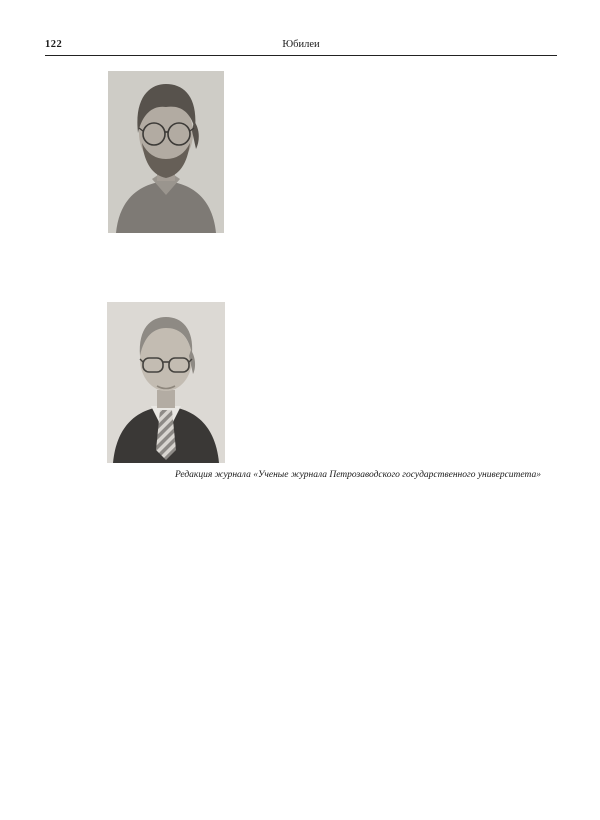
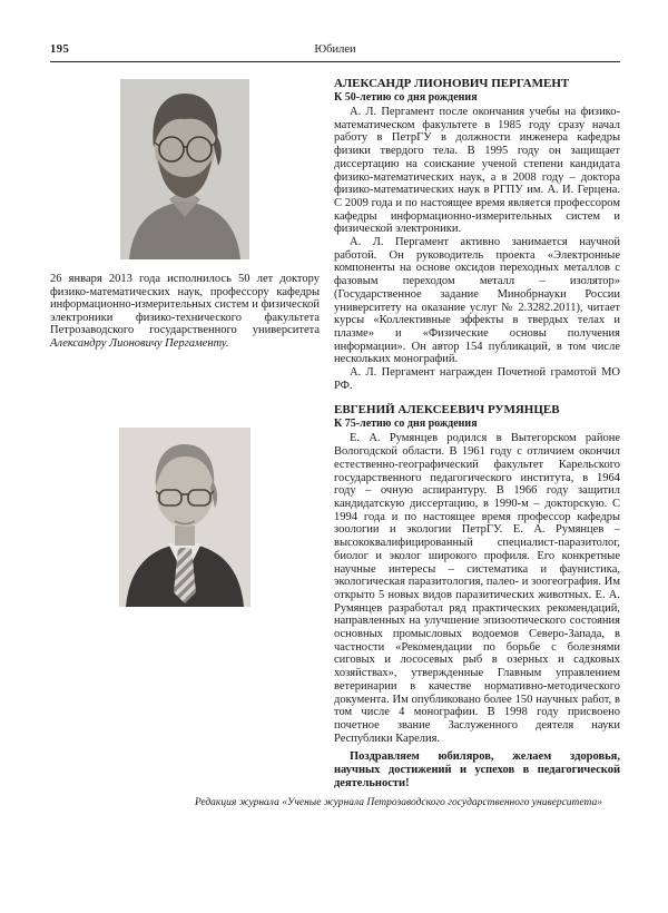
- 122
+ 195
  Юбилеи
+ 26 января 2013 года исполнилось 50 лет доктору физико-математических наук, профессору кафедры информационно-измерительных систем и физической электроники физико-технического факультета Петрозаводского государственного университета Александру Лионовичу Пергаменту.
+ АЛЕКСАНДР ЛИОНОВИЧ ПЕРГАМЕНТ
+ К 50-летию со дня рождения
+ А. Л. Пергамент после окончания учебы на физико-математическом факультете в 1985 году сразу начал работу в ПетрГУ в должности инженера кафедры физики твердого тела. В 1995 году он защищает диссертацию на соискание ученой степени кандидата физико-математических наук, а в 2008 году – доктора физико-математических наук в РГПУ им. А. И. Герцена. С 2009 года и по настоящее время является профессором кафедры информационно-измерительных систем и физической электроники.
+ А. Л. Пергамент активно занимается научной работой. Он руководитель проекта «Электронные компоненты на основе оксидов переходных металлов с фазовым переходом металл – изолятор» (Государственное задание Минобрнауки России университету на оказание услуг № 2.3282.2011), читает курсы «Коллективные эффекты в твердых телах и плазме» и «Физические основы получения информации». Он автор 154 публикаций, в том числе нескольких монографий.
+ А. Л. Пергамент награжден Почетной грамотой МО РФ.
+ ЕВГЕНИЙ АЛЕКСЕЕВИЧ РУМЯНЦЕВ
+ К 75-летию со дня рождения
+ Е. А. Румянцев родился в Вытегорском районе Вологодской области. В 1961 году с отличием окончил естественно-географический факультет Карельского государственного педагогического института, в 1964 году – очную аспирантуру. В 1966 году защитил кандидатскую диссертацию, в 1990-м – докторскую. С 1994 года и по настоящее время профессор кафедры зоологии и экологии ПетрГУ. Е. А. Румянцев – высококвалифицированный специалист-паразитолог, биолог и эколог широкого профиля. Его конкретные научные интересы – систематика и фаунистика, экологическая паразитология, палео- и зоогеография. Им открыто 5 новых видов паразитических животных. Е. А. Румянцев разработал ряд практических рекомендаций, направленных на улучшение эпизоотического состояния основных промысловых водоемов Северо-Запада, в частности «Рекомендации по борьбе с болезнями сиговых и лососевых рыб в озерных и садковых хозяйствах», утвержденные Главным управлением ветеринарии в качестве нормативно-методического документа. Им опубликовано более 150 научных работ, в том числе 4 монографии. В 1998 году присвоено почетное звание Заслуженного деятеля науки Республики Карелия.
+ Поздравляем юбиляров, желаем здоровья, научных достижений и успехов в педагогической деятельности!
  Редакция журнала «Ученые журнала Петрозаводского государственного университета»
